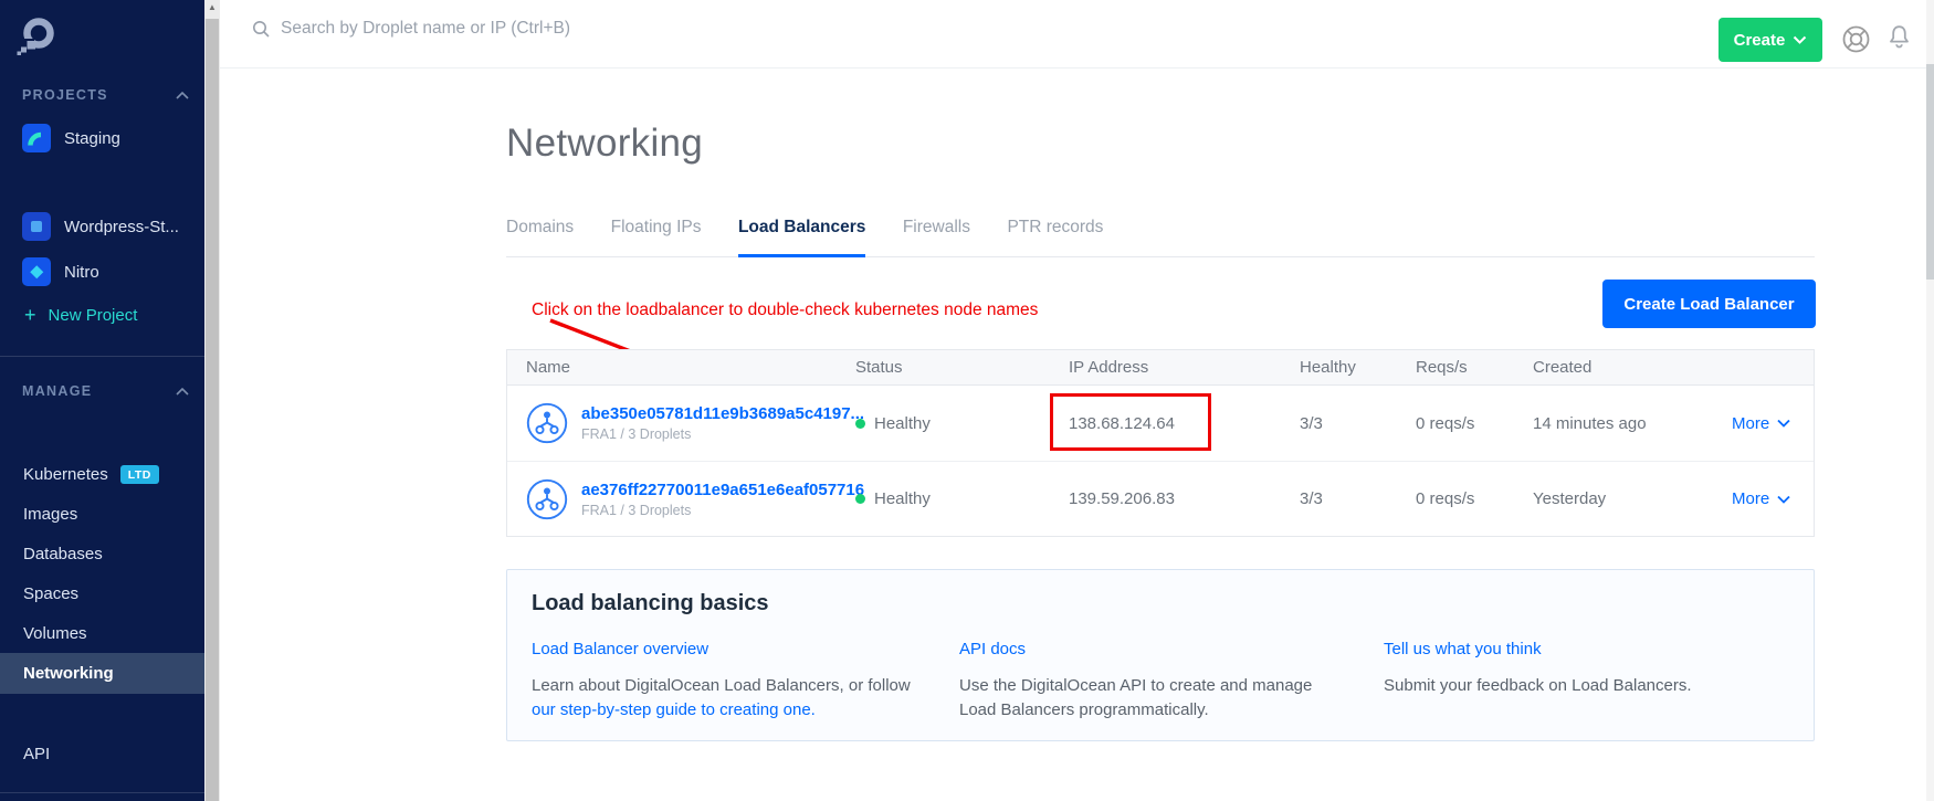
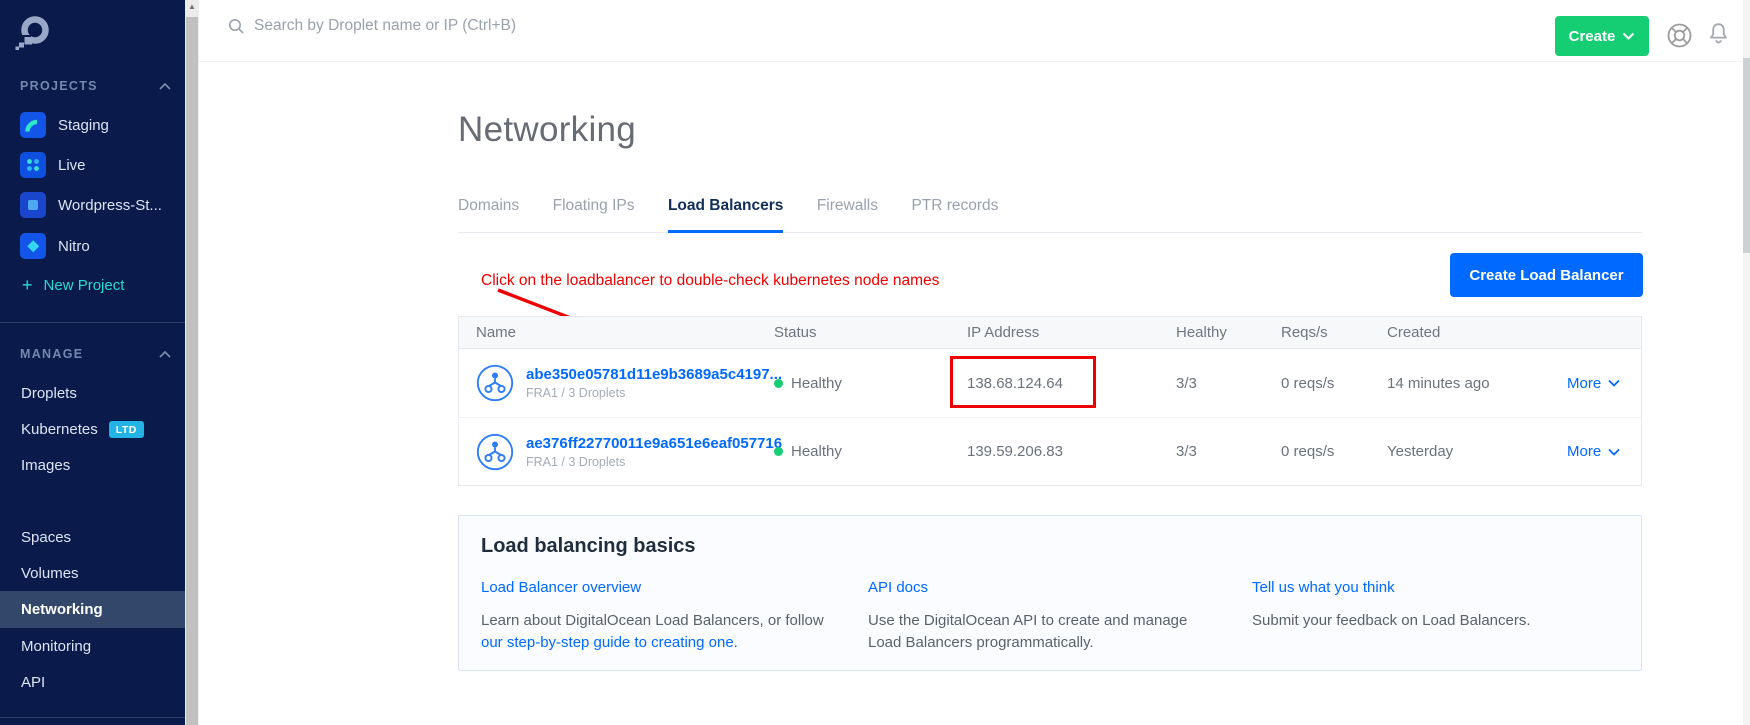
  PROJECTS
  Staging
+ Live
  Wordpress-St...
  Nitro
  +
  New Project
  MANAGE
+ Droplets
  Kubernetes
  LTD
  Images
- Databases
  Spaces
  Volumes
  Networking
+ Monitoring
  API
  ▲
  Search by Droplet name or IP (Ctrl+B)
  Create
  Networking
  Domains Floating IPs Load Balancers Firewalls PTR records
  Click on the loadbalancer to double-check kubernetes node names
  Create Load Balancer
  Name
  Status
  IP Address
  Healthy
  Reqs/s
  Created
  abe350e05781d11e9b3689a5c4197...
  FRA1 / 3 Droplets
  Healthy
  138.68.124.64
  3/3
  0 reqs/s
  14 minutes ago
  More
  ae376ff22770011e9a651e6eaf057716
  FRA1 / 3 Droplets
  Healthy
  139.59.206.83
  3/3
  0 reqs/s
  Yesterday
  More
  Load balancing basics
  Load Balancer overview
  Learn about DigitalOcean Load Balancers, or follow our step-by-step guide to creating one.
  API docs
  Use the DigitalOcean API to create and manage Load Balancers programmatically.
  Tell us what you think
  Submit your feedback on Load Balancers.
